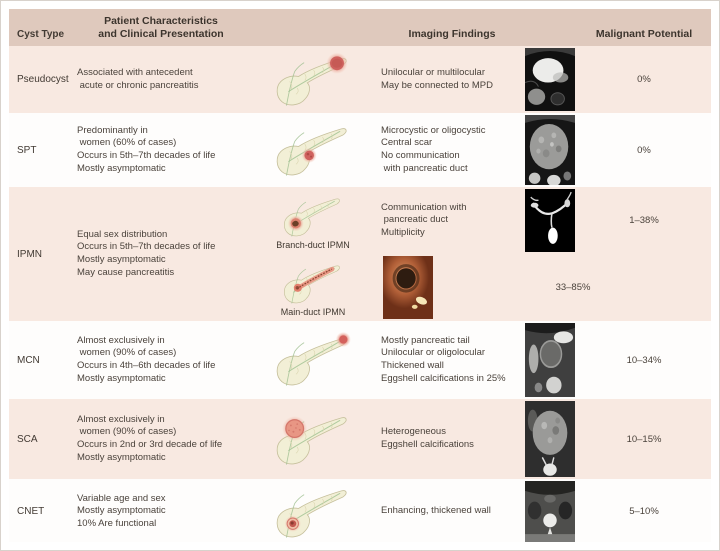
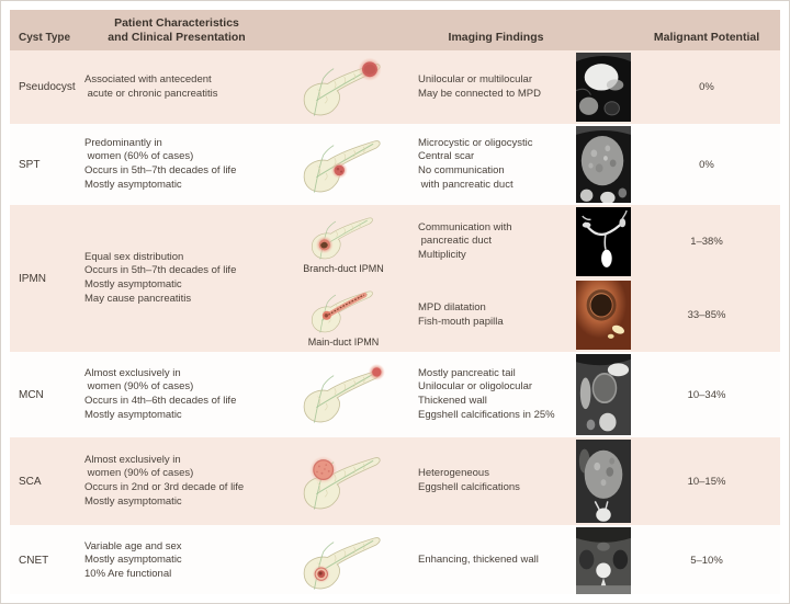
  Cyst Type
  Patient Characteristics
  and Clinical Presentation
  Imaging Findings
  Malignant Potential
  Pseudocyst
  Associated with antecedent
  acute or chronic pancreatitis
  Unilocular or multilocular
  May be connected to MPD
  0%
  SPT
  Predominantly in
  women (60% of cases)
  Occurs in 5th–7th decades of life
  Mostly asymptomatic
  Microcystic or oligocystic
  Central scar
  No communication
  with pancreatic duct
  0%
  IPMN
  Equal sex distribution
  Occurs in 5th–7th decades of life
  Mostly asymptomatic
  May cause pancreatitis
  Branch-duct IPMN
  Communication with
  pancreatic duct
  Multiplicity
  1–38%
  Main-duct IPMN
+ MPD dilatation
+ Fish-mouth papilla
  33–85%
  MCN
  Almost exclusively in
  women (90% of cases)
  Occurs in 4th–6th decades of life
  Mostly asymptomatic
  Mostly pancreatic tail
  Unilocular or oligolocular
  Thickened wall
  Eggshell calcifications in 25%
  10–34%
  SCA
  Almost exclusively in
  women (90% of cases)
  Occurs in 2nd or 3rd decade of life
  Mostly asymptomatic
  Heterogeneous
  Eggshell calcifications
  10–15%
  CNET
  Variable age and sex
  Mostly asymptomatic
  10% Are functional
  Enhancing, thickened wall
  5–10%
